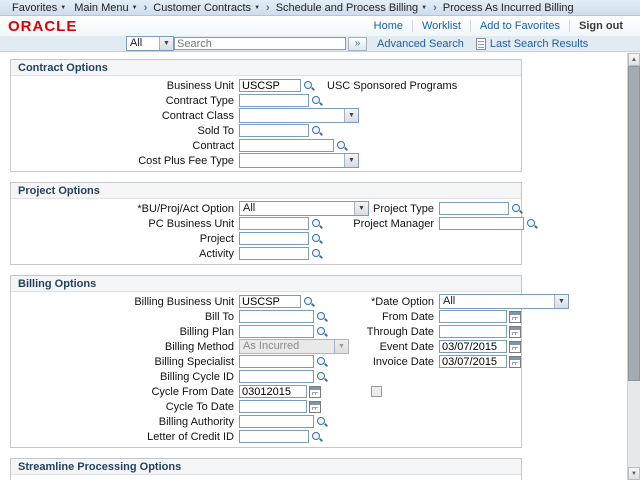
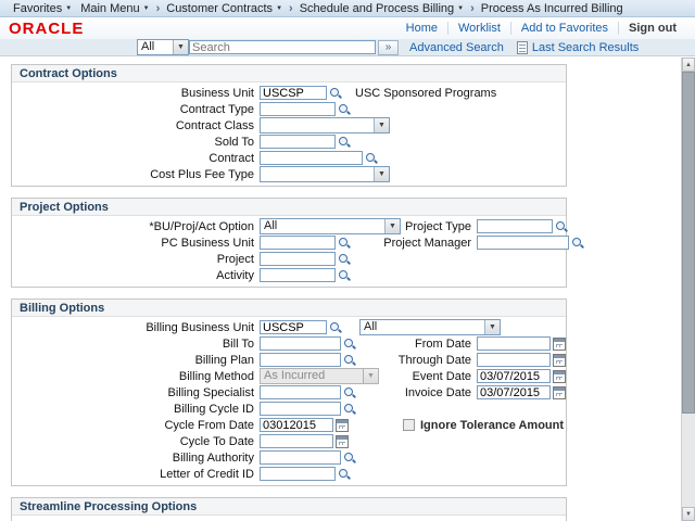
  Favorites
  Main Menu
  ›
  Customer Contracts
  ›
  Schedule and Process Billing
  ›
  Process As Incurred Billing
  ORACLE
  Home
  Worklist
  Add to Favorites
  Sign out
  All
  Search
  »
  Advanced Search
  Last Search Results
  Contract Options
  Business Unit
  USCSP
  USC Sponsored Programs
  Contract Type
  Contract Class
  Sold To
  Contract
  Cost Plus Fee Type
  Project Options
  *BU/Proj/Act Option
  All
  Project Type
  PC Business Unit
  Project Manager
  Project
  Activity
  Billing Options
  Billing Business Unit
  USCSP
- *Date Option
  All
  Bill To
  From Date
  Billing Plan
  Through Date
  Billing Method
  As Incurred
  Event Date
  03/07/2015
  Billing Specialist
  Invoice Date
  03/07/2015
  Billing Cycle ID
  Cycle From Date
  03012015
+ Ignore Tolerance Amount
  Cycle To Date
  Billing Authority
  Letter of Credit ID
  Streamline Processing Options
